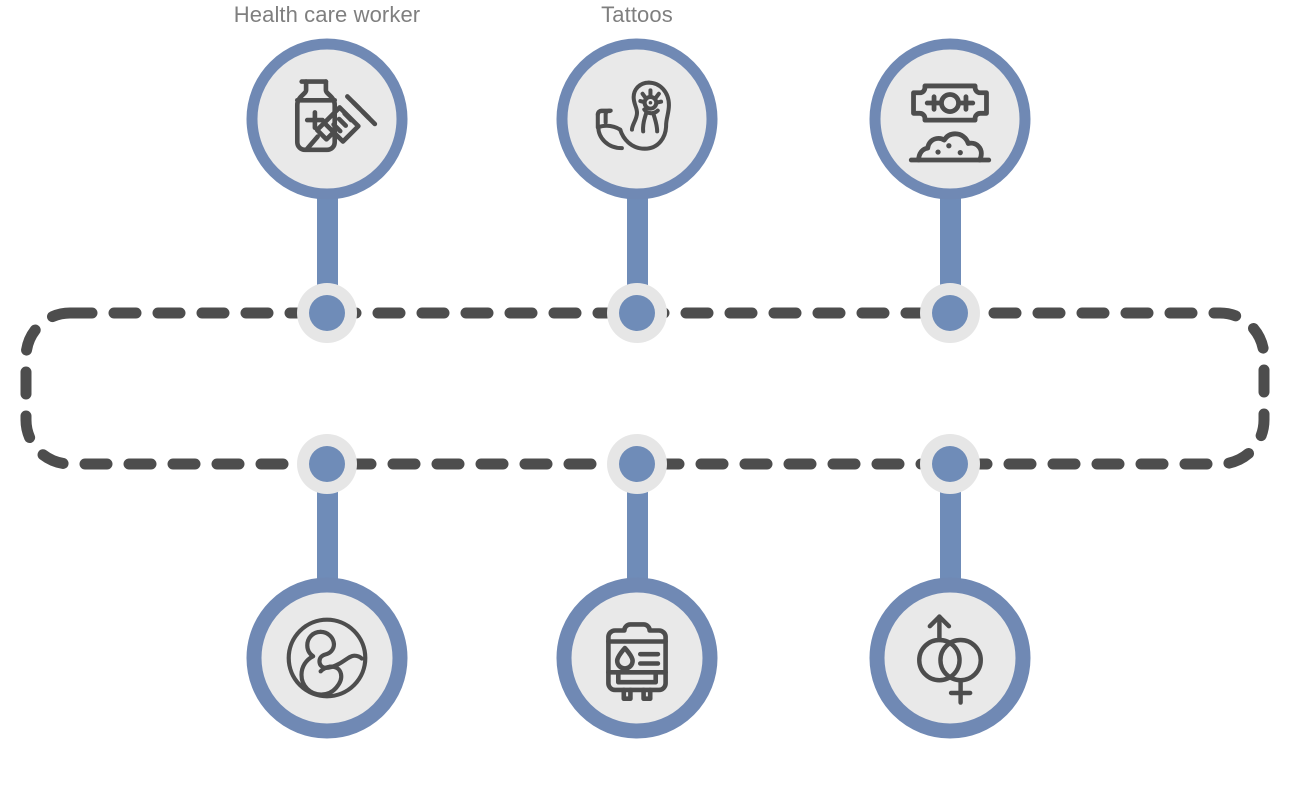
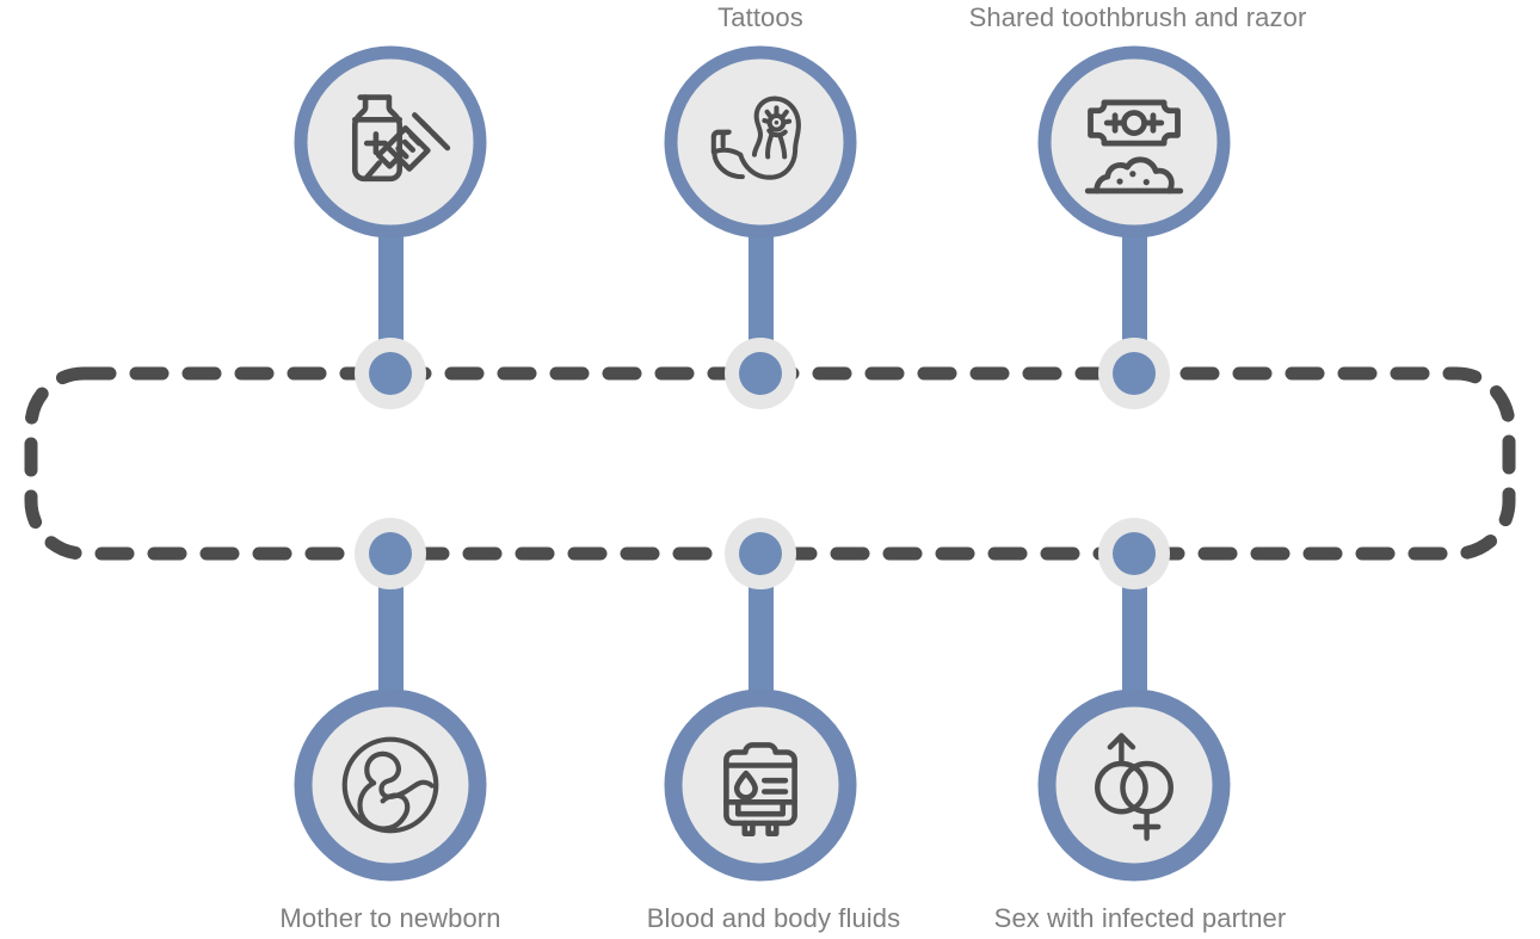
- Health care worker
  Tattoos
+ Shared toothbrush and razor
+ Mother to newborn
+ Blood and body fluids
+ Sex with infected partner
